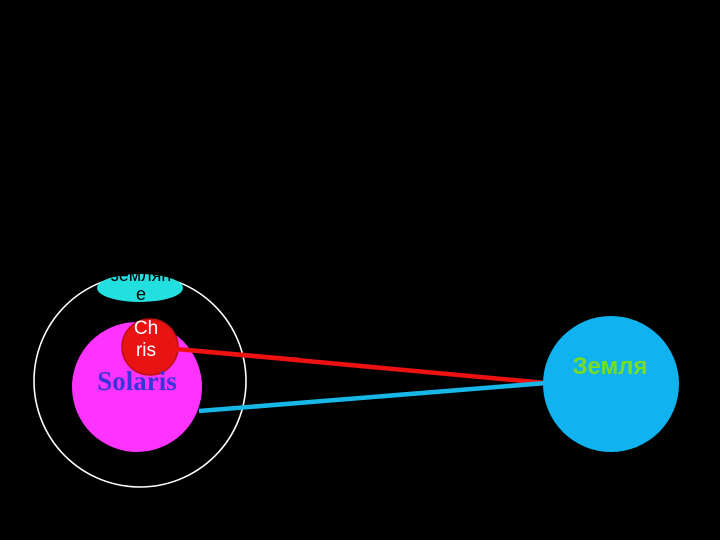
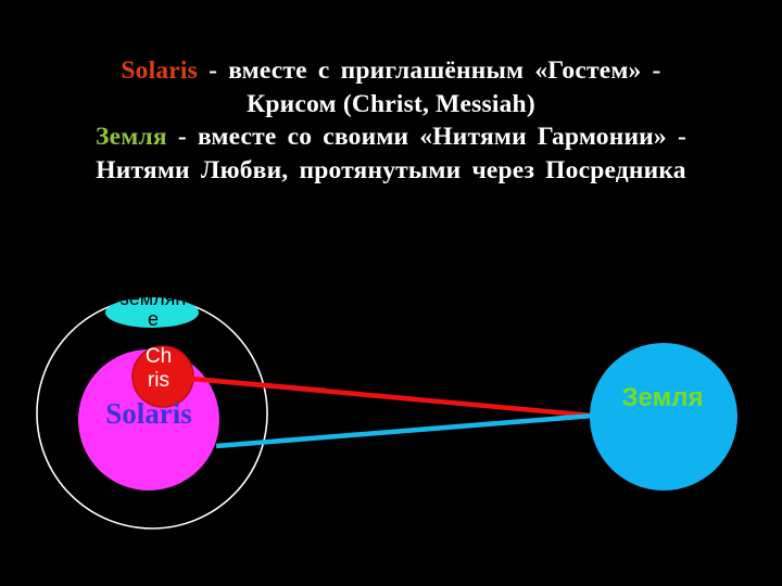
  земляне
  Chris
  Solaris
  Земля
+ Solaris - вместе с приглашённым «Гостем» -
+ Крисом (Christ, Messiah)
+ Земля - вместе со своими «Нитями Гармонии» -
+ Нитями Любви, протянутыми через Посредника
